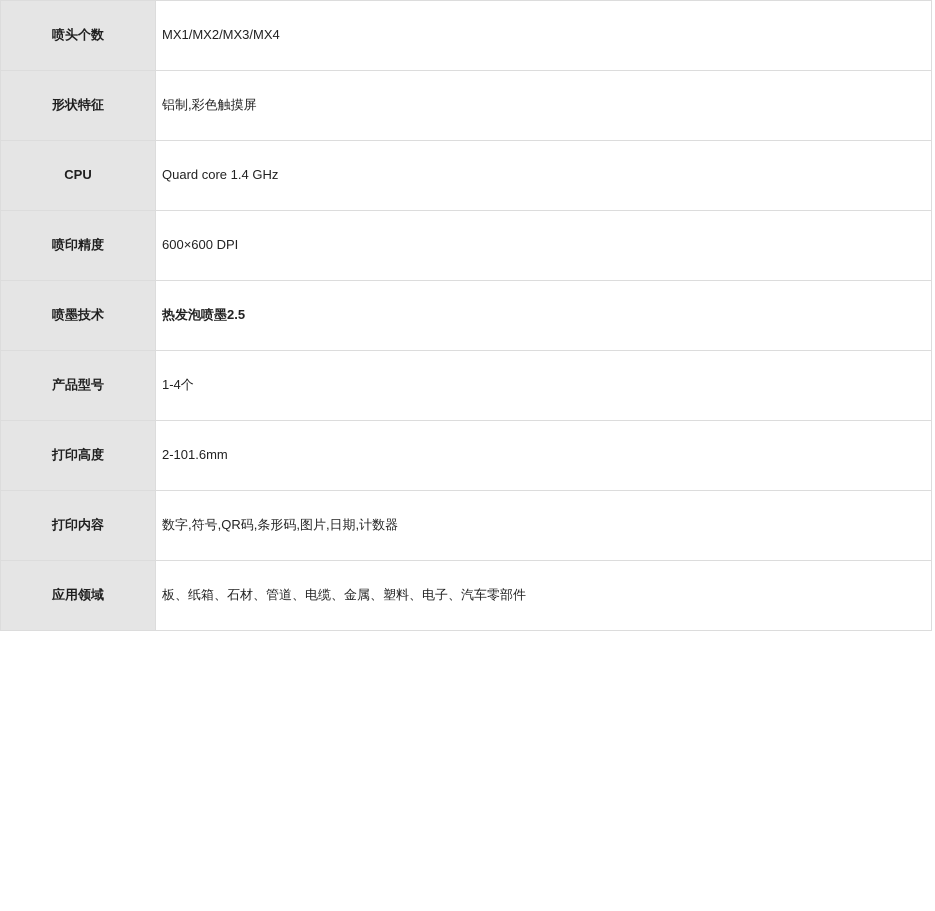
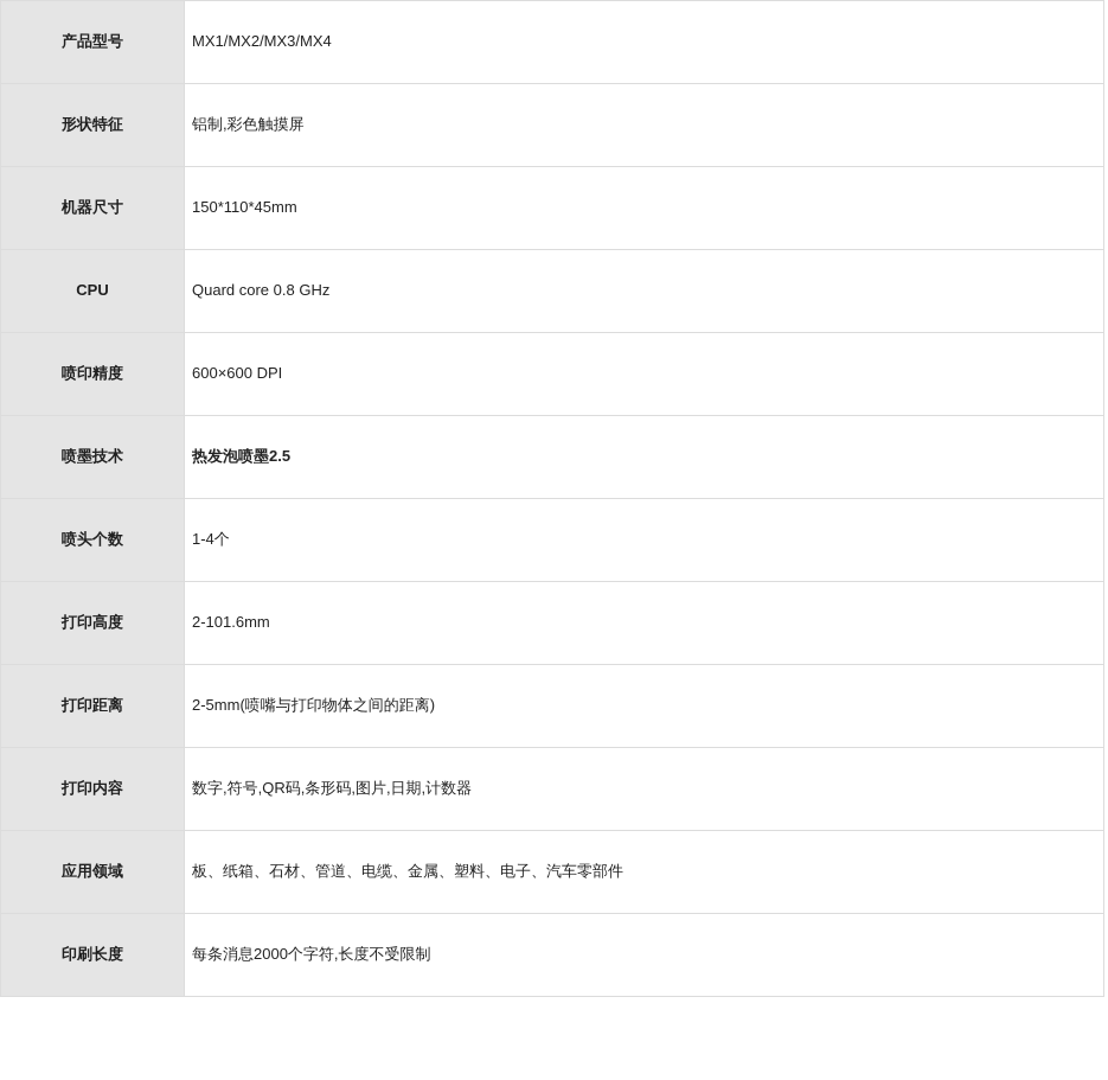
- 喷头个数	MX1/MX2/MX3/MX4
+ 产品型号	MX1/MX2/MX3/MX4
  形状特征	铝制,彩色触摸屏
+ 机器尺寸	150*110*45mm
- CPU	Quard core 1.4 GHz
+ CPU	Quard core 0.8 GHz
  喷印精度	600×600 DPI
  喷墨技术	热发泡喷墨2.5
- 产品型号	1-4个
+ 喷头个数	1-4个
  打印高度	2-101.6mm
+ 打印距离	2-5mm(喷嘴与打印物体之间的距离)
  打印内容	数字,符号,QR码,条形码,图片,日期,计数器
  应用领域	板、纸箱、石材、管道、电缆、金属、塑料、电子、汽车零部件
+ 印刷长度	每条消息2000个字符,长度不受限制
